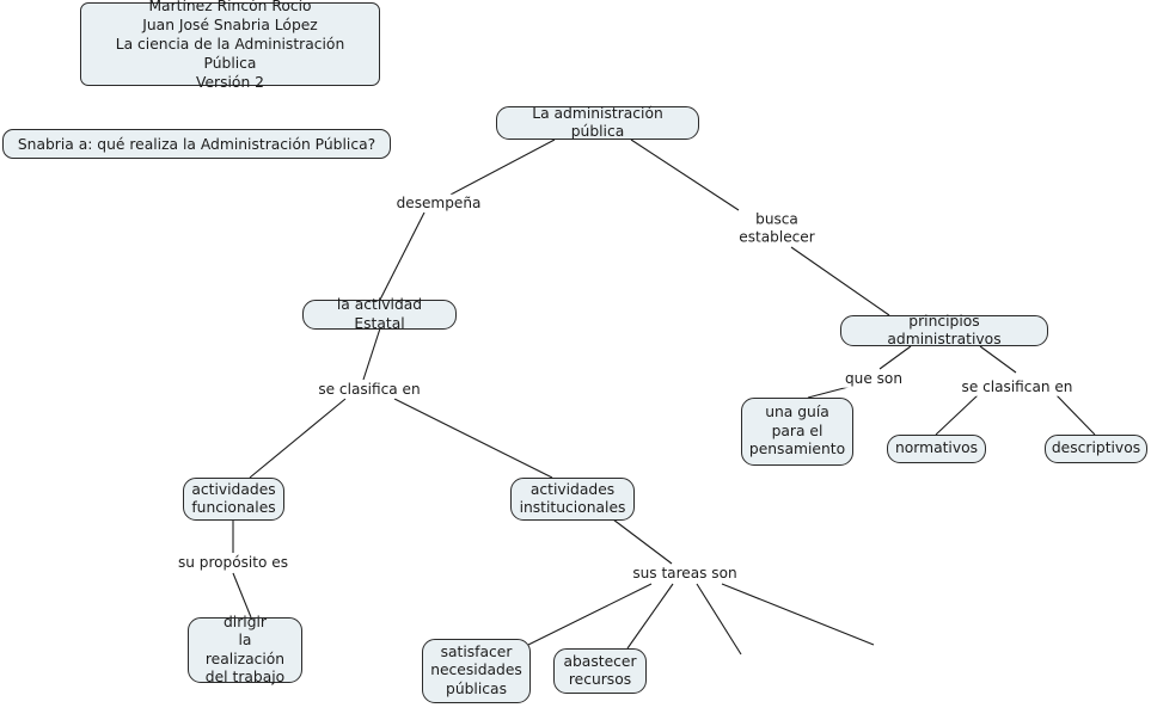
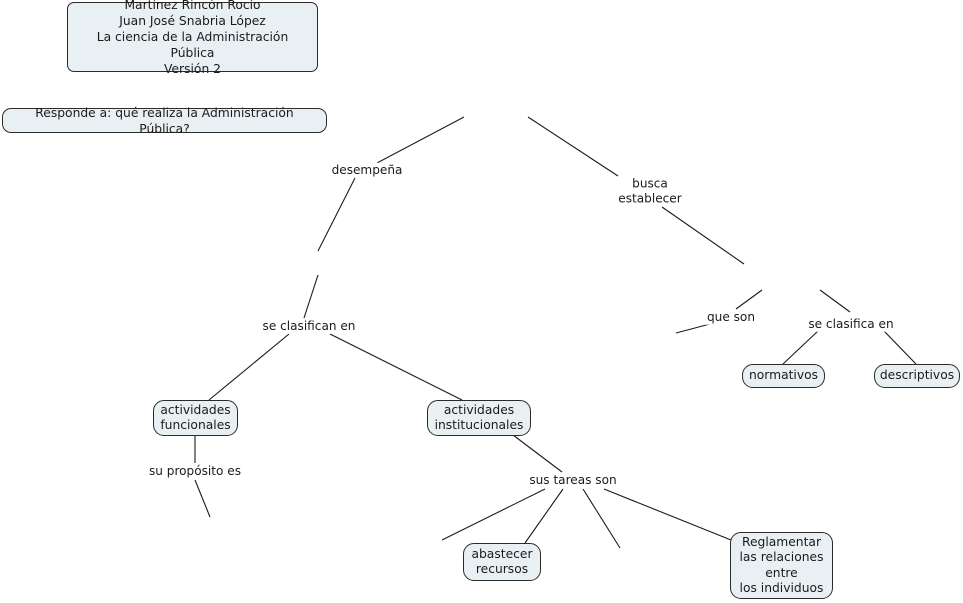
  Martínez Rincón Rocío
  Juan José Snabria López
  La ciencia de la Administración Pública
  Versión 2
- Snabria a: qué realiza la Administración Pública?
+ Responde a: qué realiza la Administración Pública?
- La administración pública
- la actividad Estatal
- principios administrativos
- una guía
- para el
- pensamiento
  normativos
  descriptivos
  actividades
  funcionales
  actividades
  institucionales
- dirigir
- la realización
- del trabajo
- satisfacer
- necesidades
- públicas
  abastecer
  recursos
+ Reglamentar
+ las relaciones
+ entre
+ los individuos
  desempeña
  busca
  establecer
- se clasifica en
+ se clasifican en
  que son
- se clasifican en
+ se clasifica en
  su propósito es
  sus tareas son
